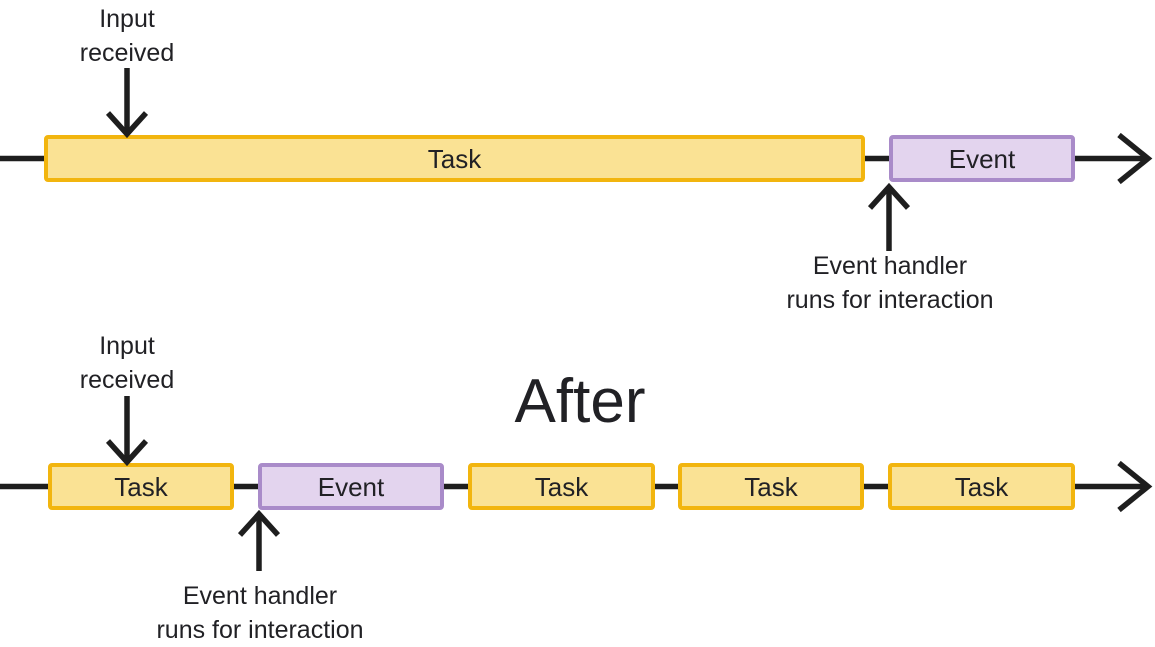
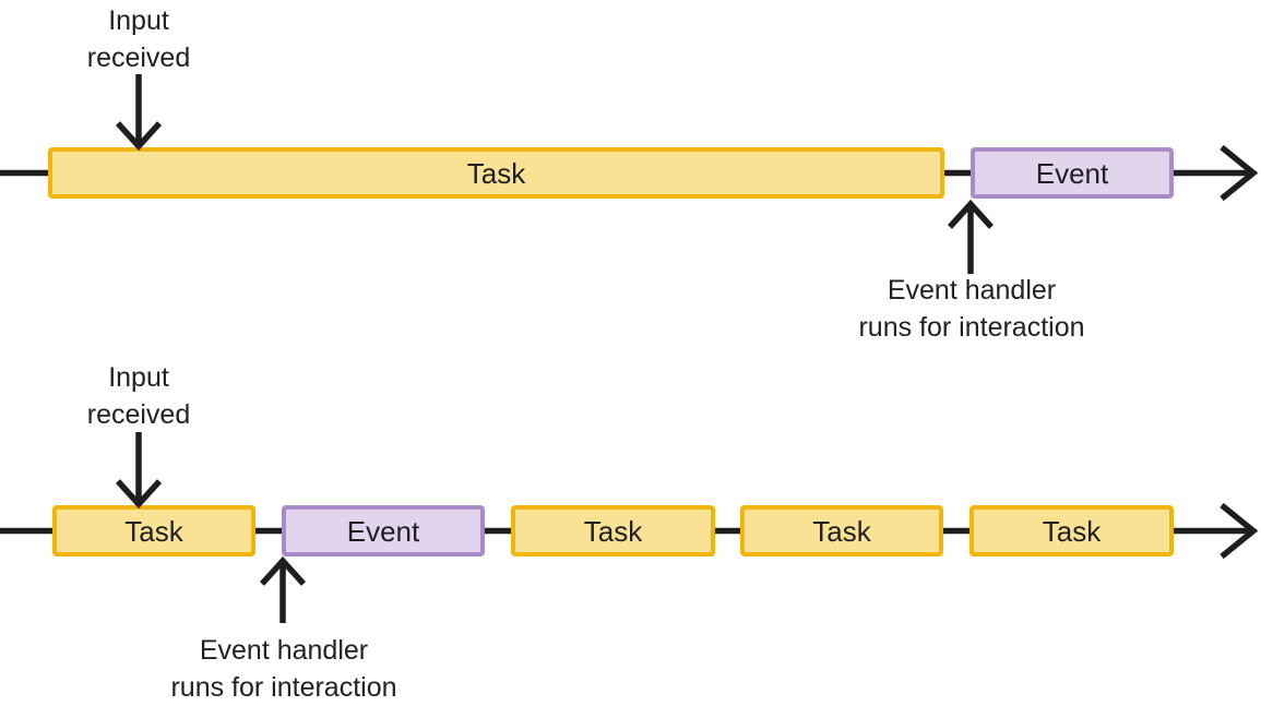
  Task
  Event
  Task
  Event
  Task
  Task
  Task
- After
  Input
  received
  Event handler
  runs for interaction
  Input
  received
  Event handler
  runs for interaction
